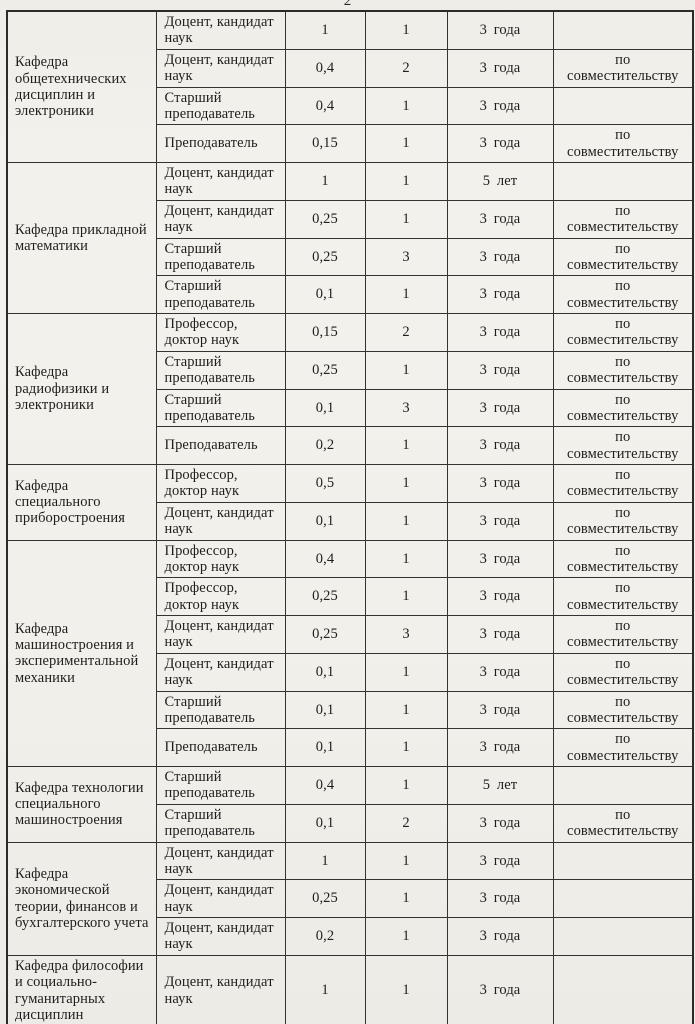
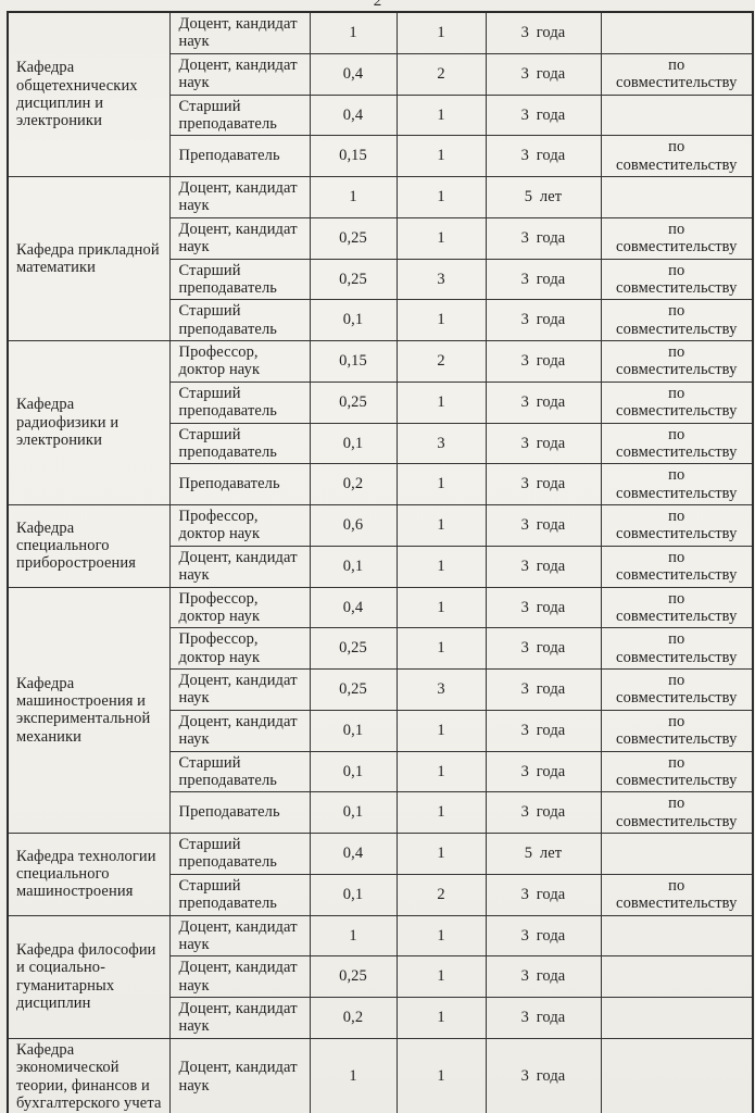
  2
  Кафедра общетехнических дисциплин и электроники	Доцент, кандидат наук	1	1	3 года
  Доцент, кандидат наук	0,4	2	3 года	по совместительству
  Старший преподаватель	0,4	1	3 года
  Преподаватель	0,15	1	3 года	по совместительству
  Кафедра прикладной математики	Доцент, кандидат наук	1	1	5 лет
  Доцент, кандидат наук	0,25	1	3 года	по совместительству
  Старший преподаватель	0,25	3	3 года	по совместительству
  Старший преподаватель	0,1	1	3 года	по совместительству
  Кафедра радиофизики и электроники	Профессор, доктор наук	0,15	2	3 года	по совместительству
  Старший преподаватель	0,25	1	3 года	по совместительству
  Старший преподаватель	0,1	3	3 года	по совместительству
  Преподаватель	0,2	1	3 года	по совместительству
- Кафедра специального приборостроения	Профессор, доктор наук	0,5	1	3 года	по совместительству
+ Кафедра специального приборостроения	Профессор, доктор наук	0,6	1	3 года	по совместительству
  Доцент, кандидат наук	0,1	1	3 года	по совместительству
  Кафедра машиностроения и экспериментальной механики	Профессор, доктор наук	0,4	1	3 года	по совместительству
  Профессор, доктор наук	0,25	1	3 года	по совместительству
  Доцент, кандидат наук	0,25	3	3 года	по совместительству
  Доцент, кандидат наук	0,1	1	3 года	по совместительству
  Старший преподаватель	0,1	1	3 года	по совместительству
  Преподаватель	0,1	1	3 года	по совместительству
  Кафедра технологии специального машиностроения	Старший преподаватель	0,4	1	5 лет
  Старший преподаватель	0,1	2	3 года	по совместительству
- Кафедра экономической теории, финансов и бухгалтерского учета	Доцент, кандидат наук	1	1	3 года
+ Кафедра философии и социально-гуманитарных дисциплин	Доцент, кандидат наук	1	1	3 года
  Доцент, кандидат наук	0,25	1	3 года
  Доцент, кандидат наук	0,2	1	3 года
- Кафедра философии и социально-гуманитарных дисциплин	Доцент, кандидат наук	1	1	3 года
+ Кафедра экономической теории, финансов и бухгалтерского учета	Доцент, кандидат наук	1	1	3 года
